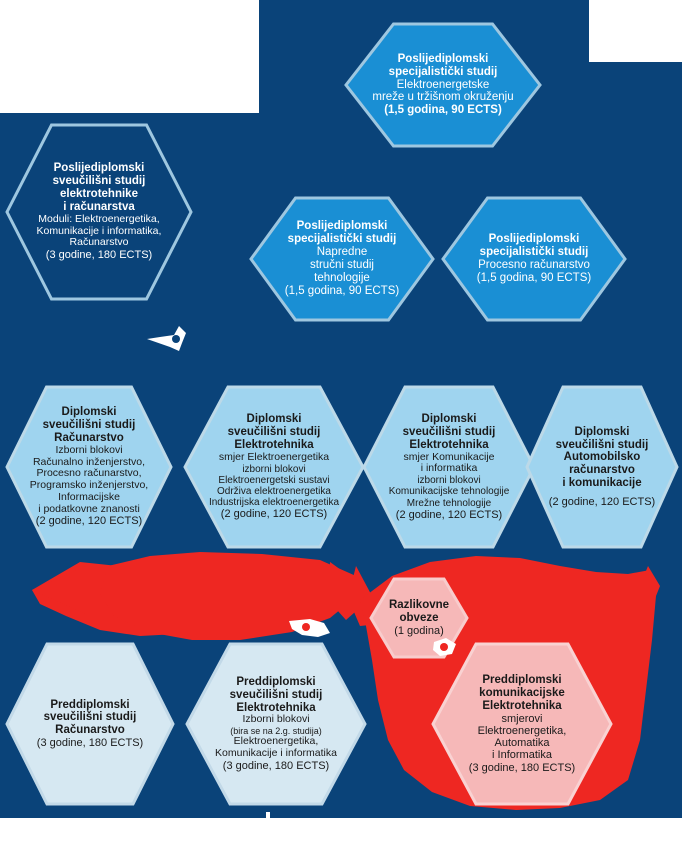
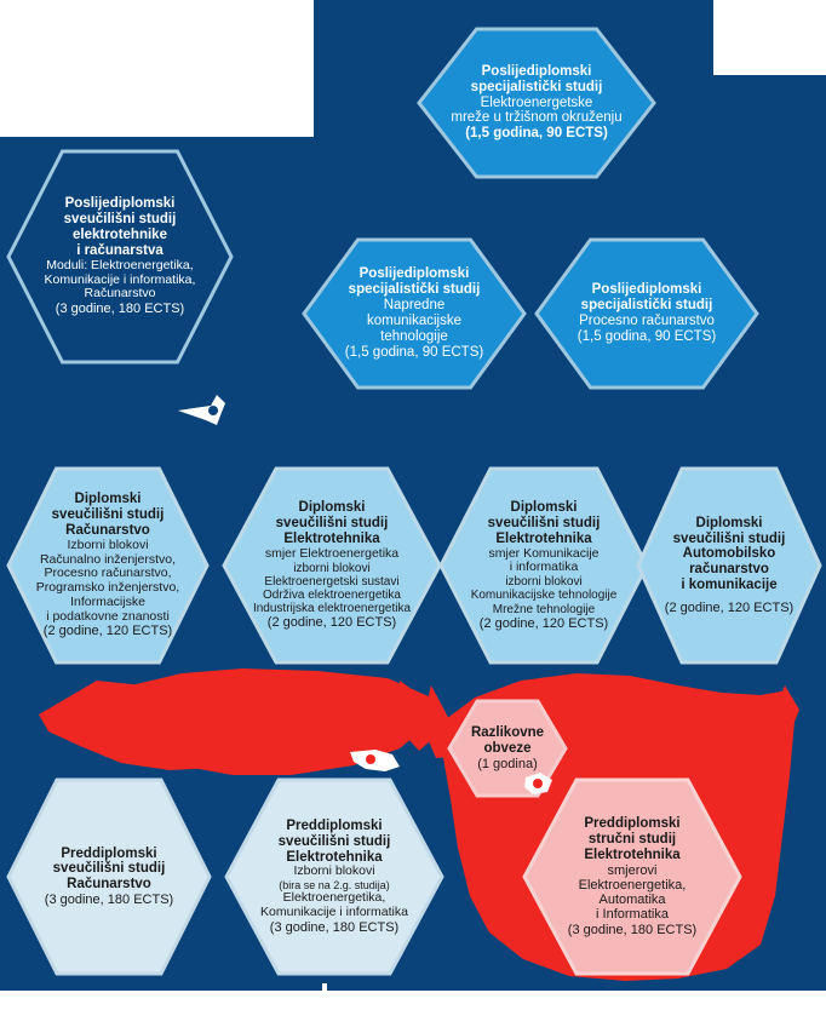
  Poslijediplomski
  specijalistički studij
  Elektroenergetske
  mreže u tržišnom okruženju
  (1,5 godina, 90 ECTS)
  Poslijediplomski
  sveučilišni studij
  elektrotehnike
  i računarstva
  Moduli: Elektroenergetika,
  Komunikacije i informatika,
  Računarstvo
  (3 godine, 180 ECTS)
  Poslijediplomski
  specijalistički studij
  Napredne
- stručni studij
+ komunikacijske
  tehnologije
  (1,5 godina, 90 ECTS)
  Poslijediplomski
  specijalistički studij
  Procesno računarstvo
  (1,5 godina, 90 ECTS)
  Diplomski
  sveučilišni studij
  Računarstvo
  Izborni blokovi
  Računalno inženjerstvo,
  Procesno računarstvo,
  Programsko inženjerstvo,
  Informacijske
  i podatkovne znanosti
  (2 godine, 120 ECTS)
  Diplomski
  sveučilišni studij
  Elektrotehnika
  smjer Elektroenergetika
  izborni blokovi
  Elektroenergetski sustavi
  Održiva elektroenergetika
  Industrijska elektroenergetika
  (2 godine, 120 ECTS)
  Diplomski
  sveučilišni studij
  Elektrotehnika
  smjer Komunikacije
  i informatika
  izborni blokovi
  Komunikacijske tehnologije
  Mrežne tehnologije
  (2 godine, 120 ECTS)
  Diplomski
  sveučilišni studij
  Automobilsko
  računarstvo
  i komunikacije
  (2 godine, 120 ECTS)
  Razlikovne
  obveze
  (1 godina)
  Preddiplomski
  sveučilišni studij
  Računarstvo
  (3 godine, 180 ECTS)
  Preddiplomski
  sveučilišni studij
  Elektrotehnika
  Izborni blokovi
  (bira se na 2.g. studija)
  Elektroenergetika,
  Komunikacije i informatika
  (3 godine, 180 ECTS)
  Preddiplomski
- komunikacijske
+ stručni studij
  Elektrotehnika
  smjerovi
  Elektroenergetika,
  Automatika
  i Informatika
  (3 godine, 180 ECTS)
